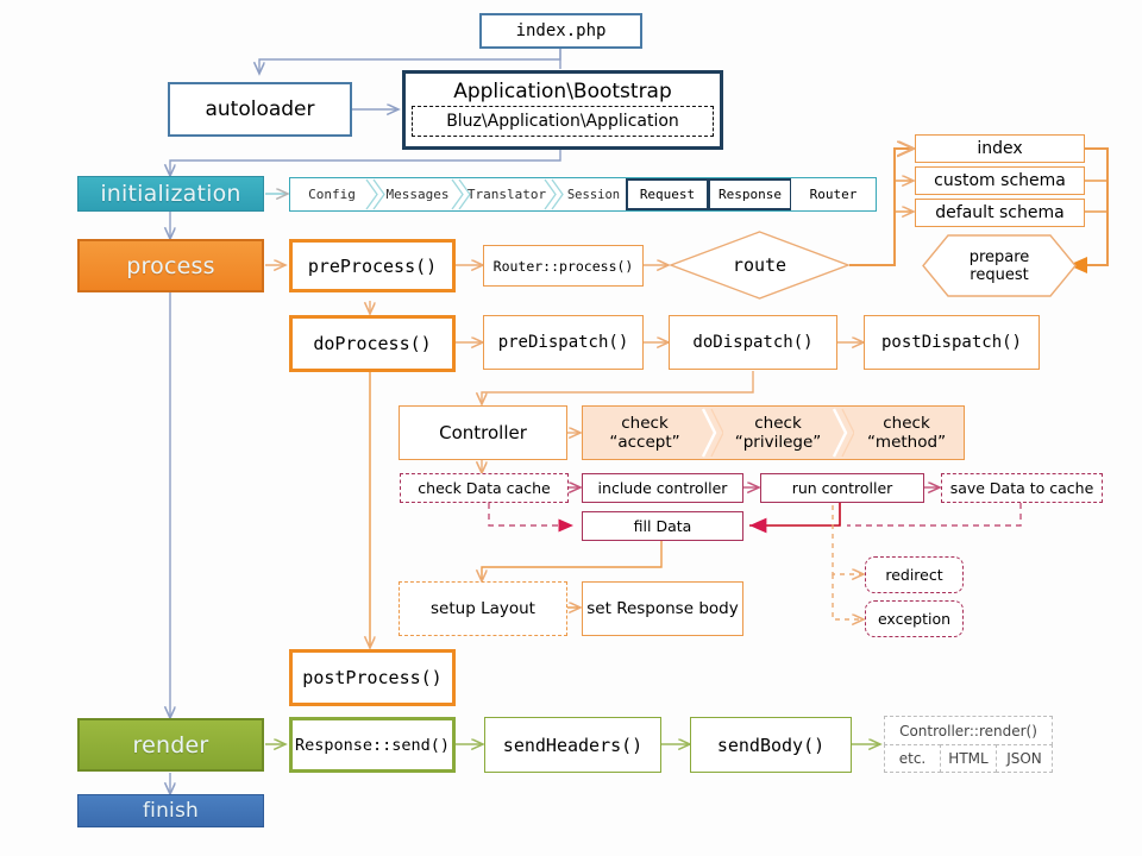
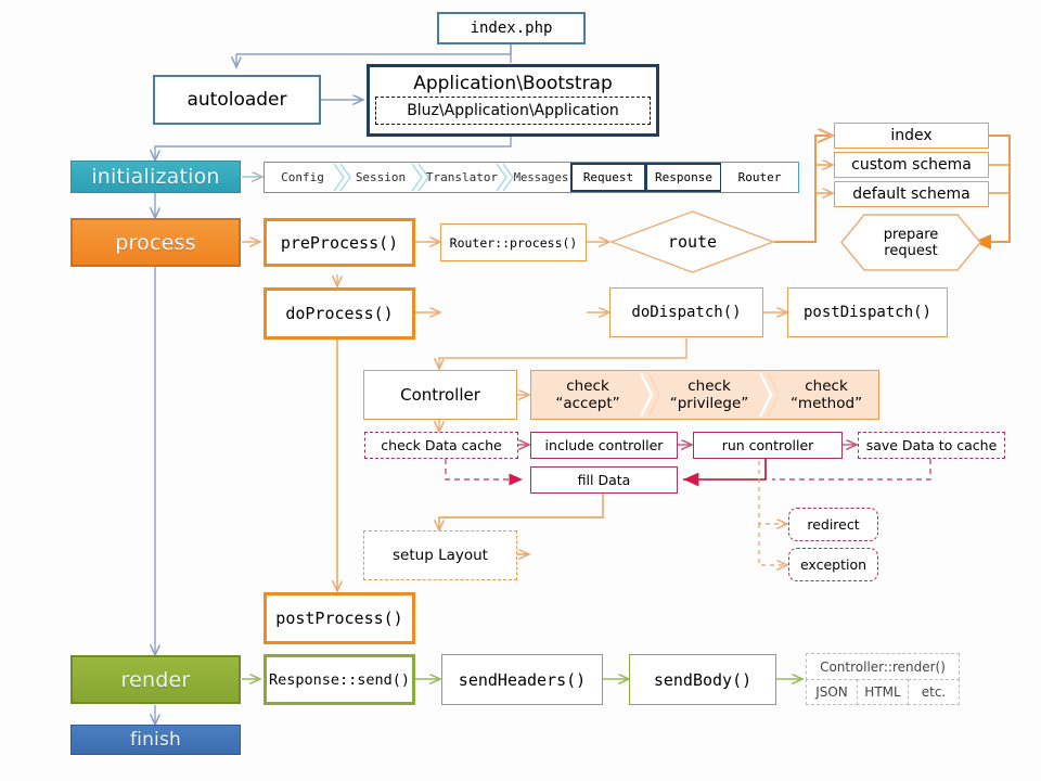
  index.php
  autoloader
  Application\Bootstrap
  Bluz\Application\Application
  initialization
  process
  render
  finish
  Config
- Messages
+ Session
  Translator
- Session
+ Messages
  Request
  Response
  Router
  index
  custom schema
  default schema
  prepare
  request
  preProcess()
  Router::process()
  route
  doProcess()
- preDispatch()
  doDispatch()
  postDispatch()
  Controller
  check
  “accept”
  check
  “privilege”
  check
  “method”
  check Data cache
  include controller
  run controller
  save Data to cache
  fill Data
  redirect
  exception
  setup Layout
- set Response body
  postProcess()
  Response::send()
  sendHeaders()
  sendBody()
  Controller::render()
- etc.
+ JSON
  HTML
- JSON
+ etc.
